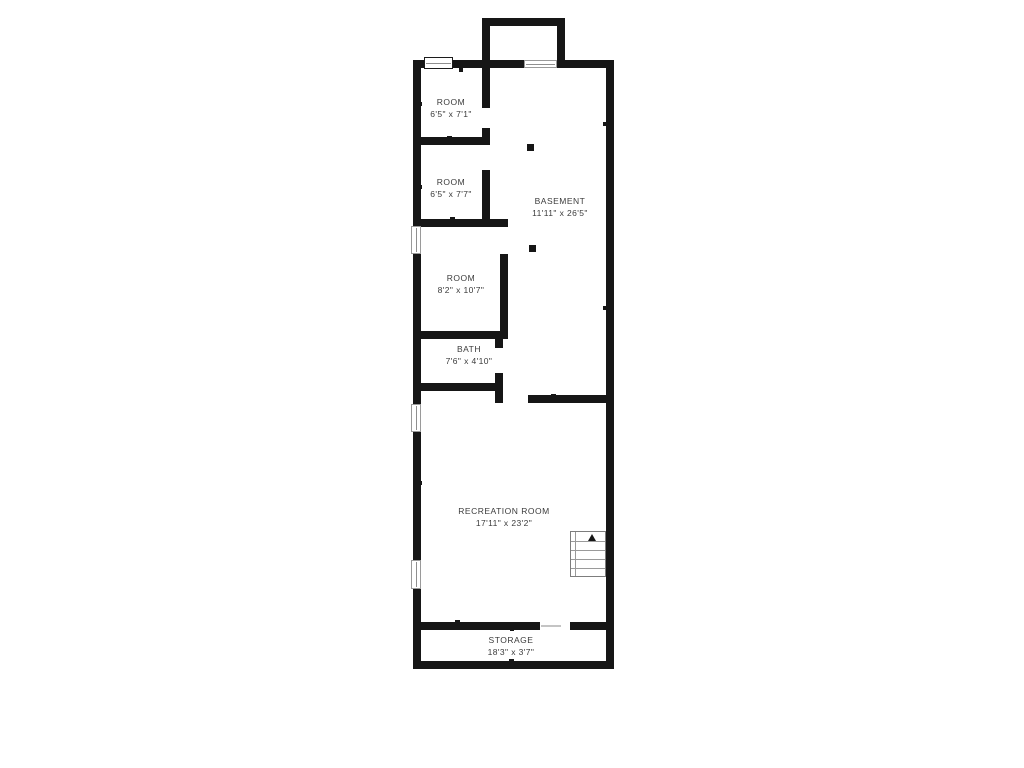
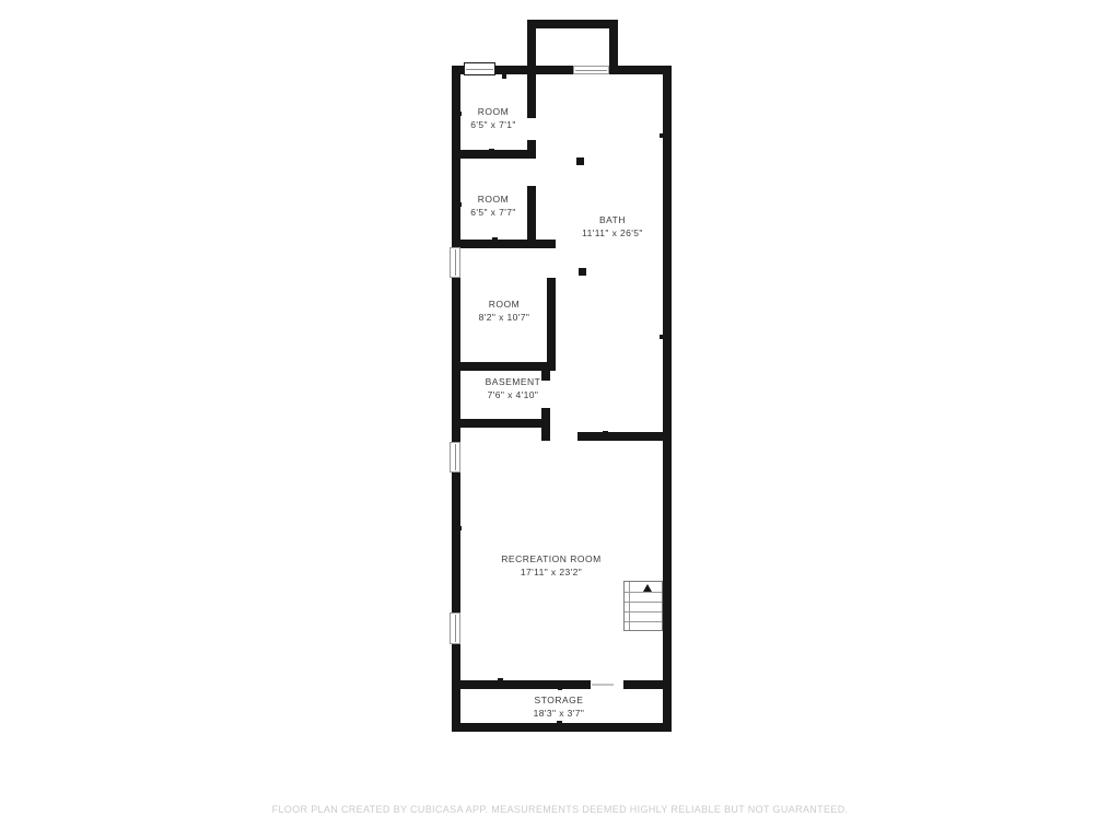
  ROOM
  6'5" x 7'1"
  ROOM
  6'5" x 7'7"
- BASEMENT
+ BATH
  11'11" x 26'5"
  ROOM
  8'2" x 10'7"
- BATH
+ BASEMENT
  7'6" x 4'10"
  RECREATION ROOM
  17'11" x 23'2"
  STORAGE
  18'3" x 3'7"
+ FLOOR PLAN CREATED BY CUBICASA APP. MEASUREMENTS DEEMED HIGHLY RELIABLE BUT NOT GUARANTEED.
